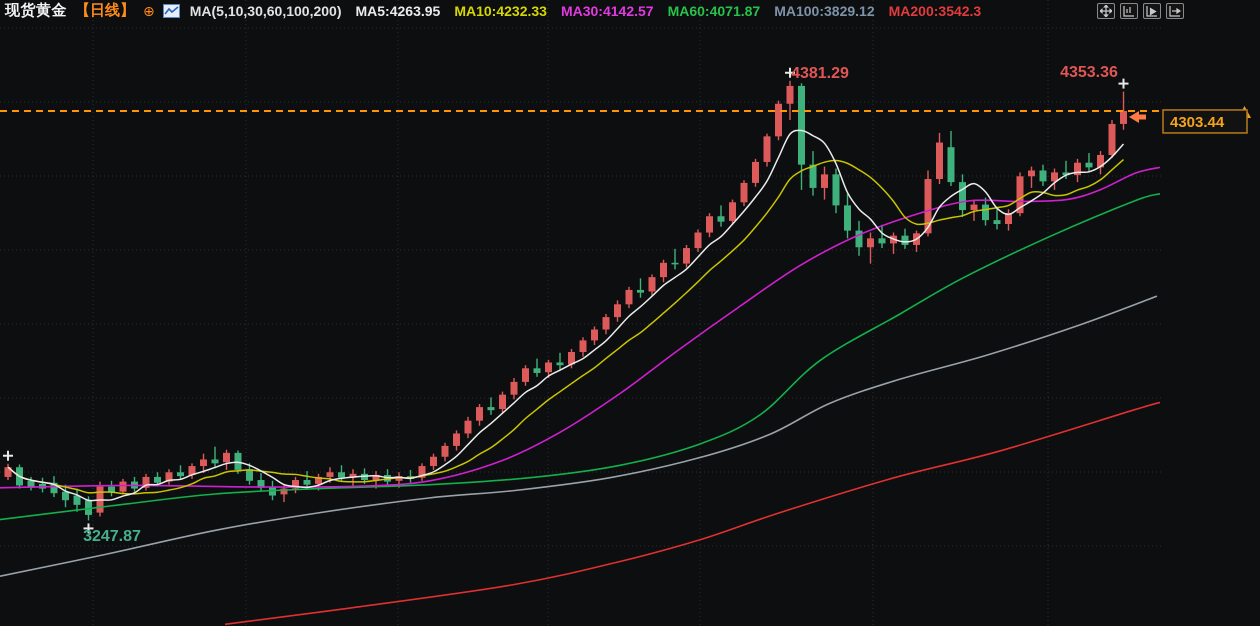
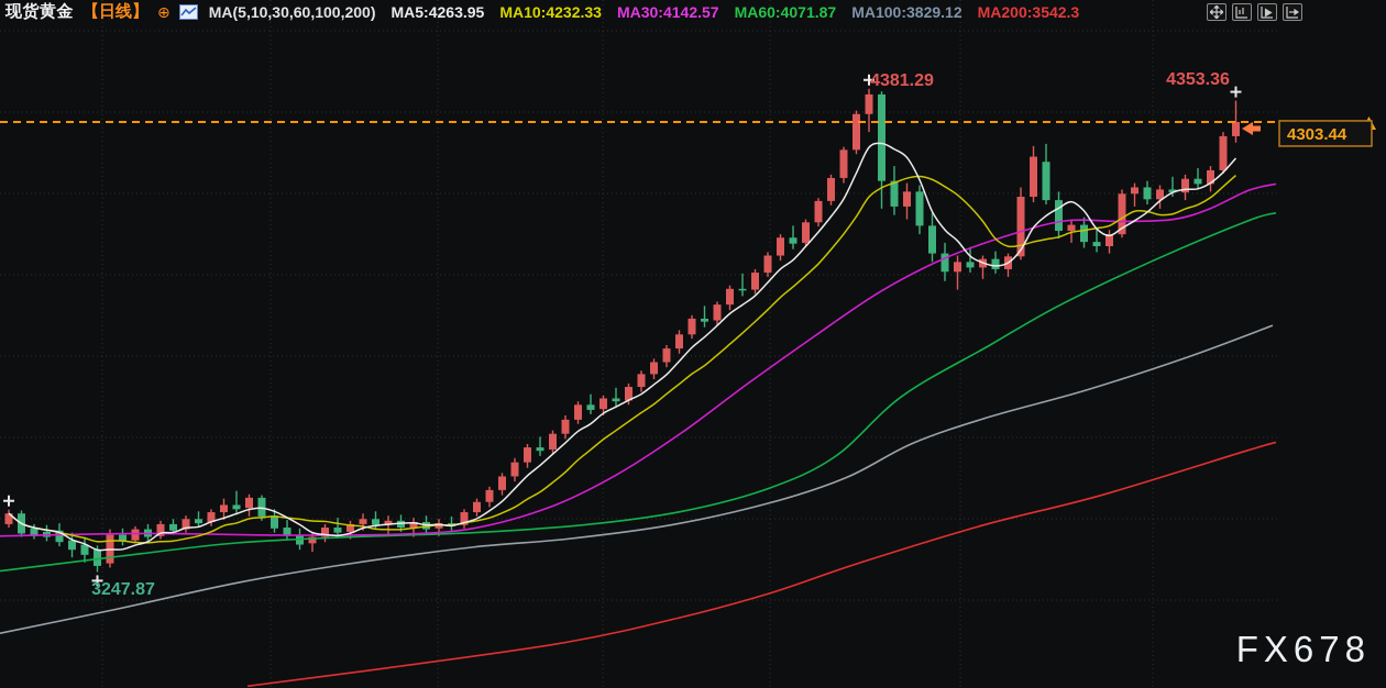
  4381.29
  4353.36
  3247.87
  4303.44
  现货黄金
  【日线】
  ⊕
  MA(5,10,30,60,100,200)
  MA5:4263.95
  MA10:4232.33
  MA30:4142.57
  MA60:4071.87
  MA100:3829.12
  MA200:3542.3
+ FX678
